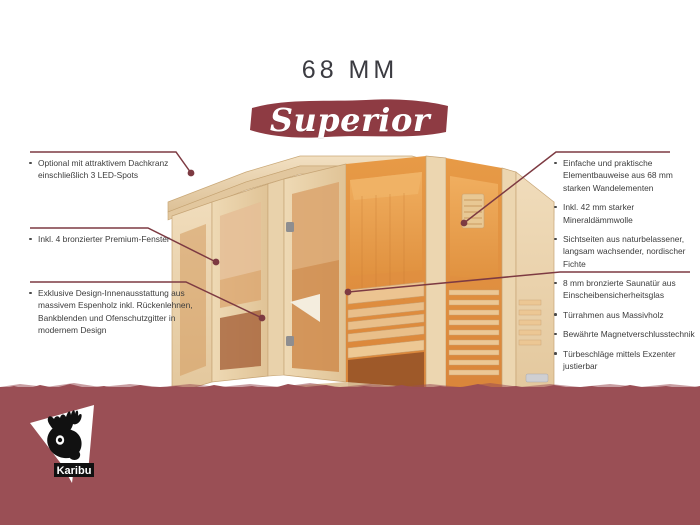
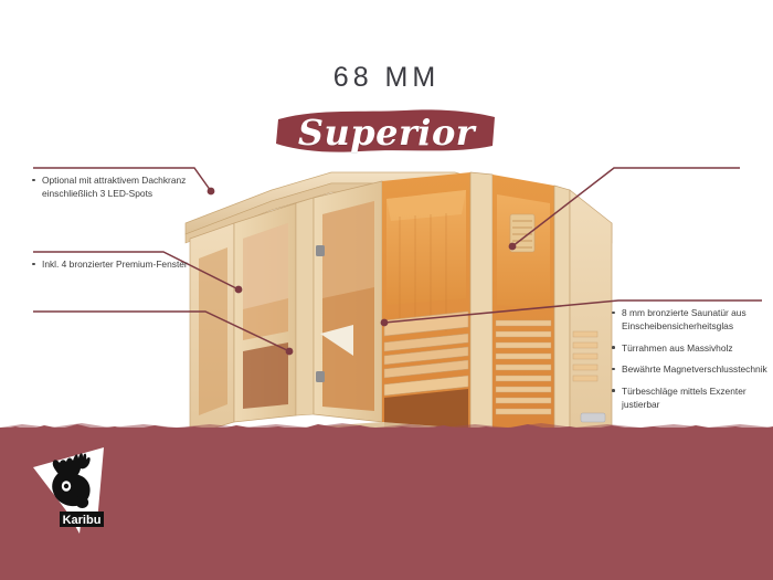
  68 MM
  Superior
  Optional mit attraktivem Dachkranz einschließlich 3 LED-Spots
  Inkl. 4 bronzierter Premium-Fenster
- Exklusive Design-Innenausstattung aus massivem Espenholz inkl. Rückenlehnen, Bankblenden und Ofenschutzgitter in modernem Design
- Einfache und praktische Elementbauweise aus 68 mm starken Wandelementen
- Inkl. 42 mm starker Mineraldämmwolle
- Sichtseiten aus naturbelassener, langsam wachsender, nordischer Fichte
  8 mm bronzierte Saunatür aus Einscheibensicherheitsglas
  Türrahmen aus Massivholz
  Bewährte Magnetverschlusstechnik
  Türbeschläge mittels Exzenter justierbar
  Karibu
